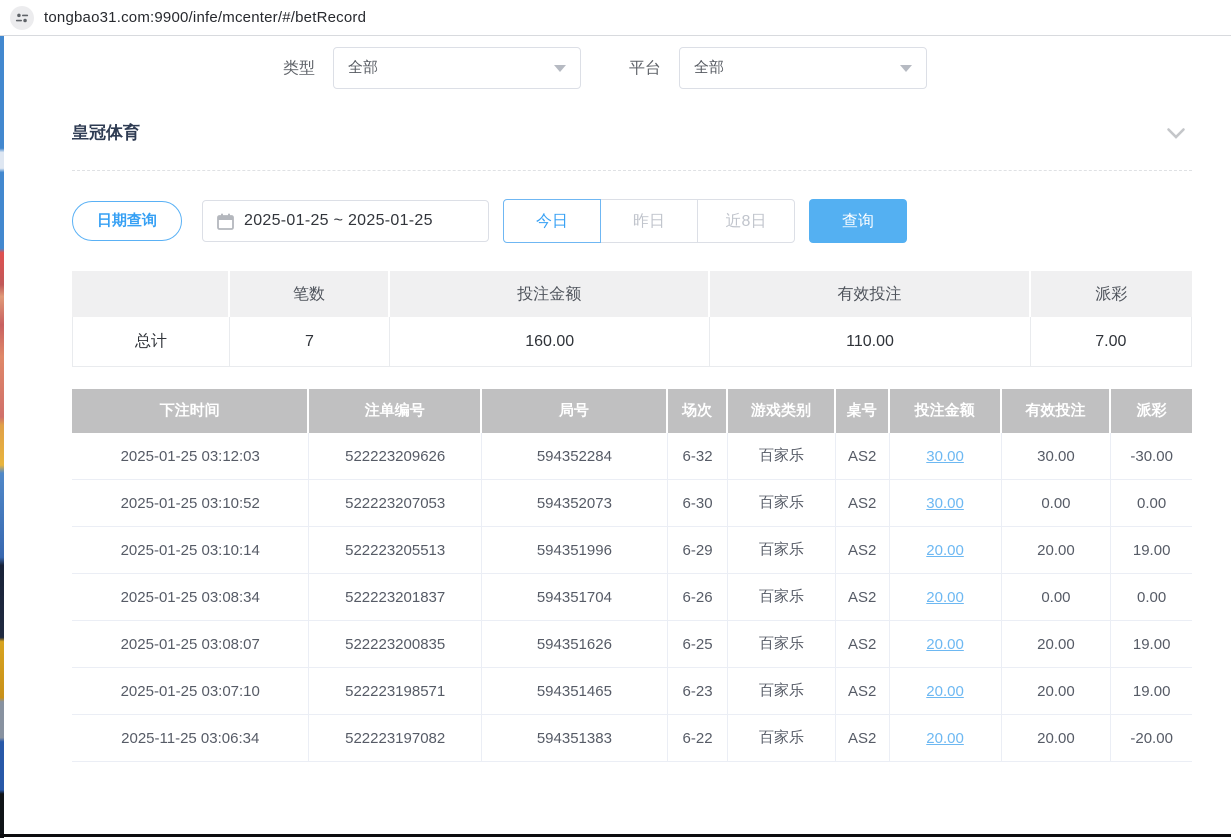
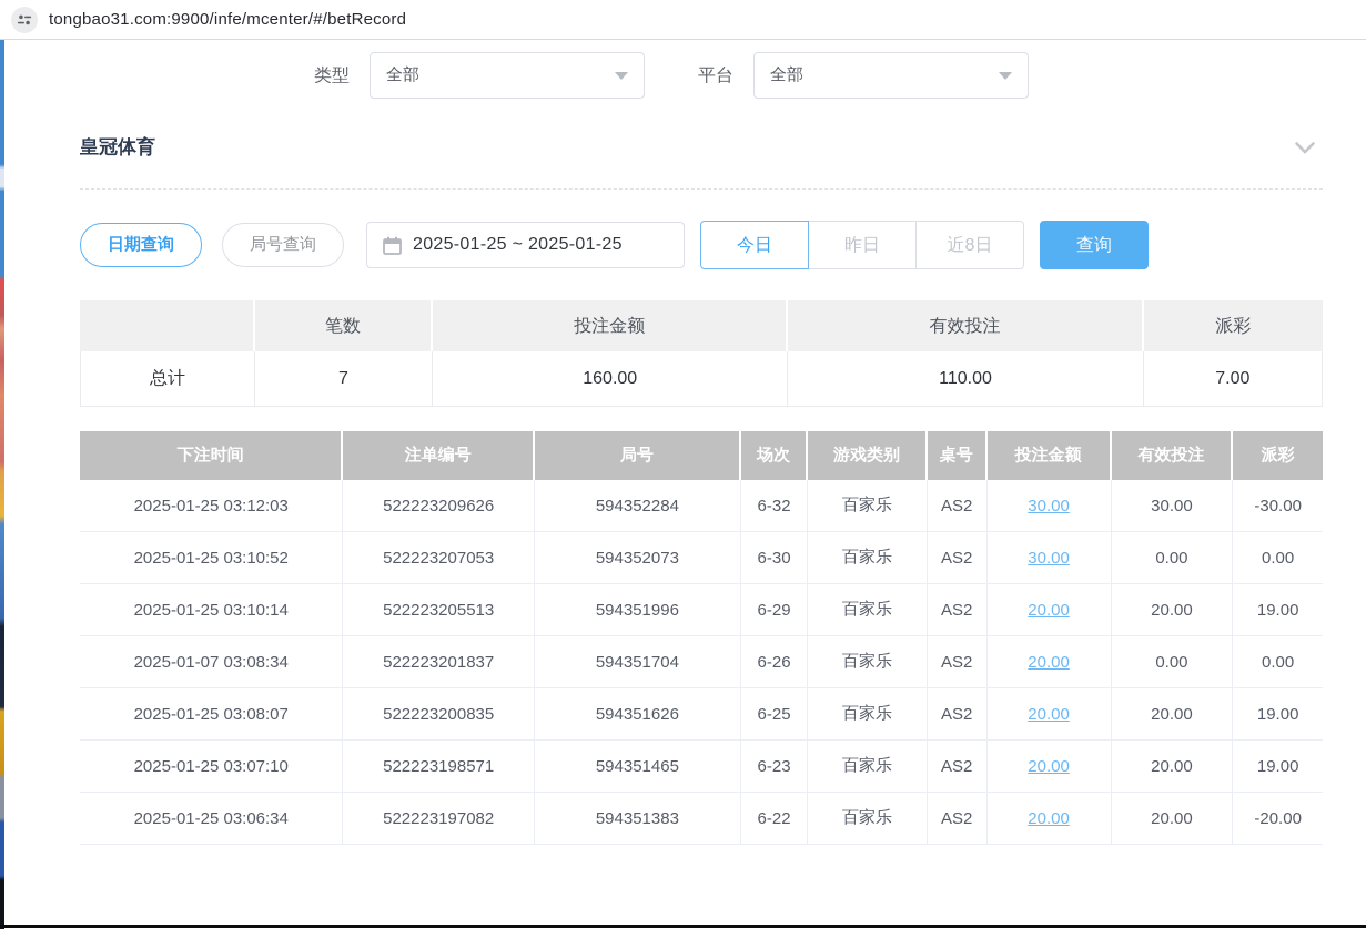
  tongbao31.com:9900/infe/mcenter/#/betRecord
  类型
  全部
  平台
  全部
  皇冠体育
  日期查询
+ 局号查询
  2025-01-25 ~ 2025-01-25
  今日
  昨日
  近8日
  查询
  	笔数	投注金额	有效投注	派彩
  总计	7	160.00	110.00	7.00
  下注时间	注单编号	局号	场次	游戏类别	桌号	投注金额	有效投注	派彩
  2025-01-25 03:12:03	522223209626	594352284	6-32	百家乐	AS2	30.00	30.00	-30.00
  2025-01-25 03:10:52	522223207053	594352073	6-30	百家乐	AS2	30.00	0.00	0.00
  2025-01-25 03:10:14	522223205513	594351996	6-29	百家乐	AS2	20.00	20.00	19.00
- 2025-01-25 03:08:34	522223201837	594351704	6-26	百家乐	AS2	20.00	0.00	0.00
+ 2025-01-07 03:08:34	522223201837	594351704	6-26	百家乐	AS2	20.00	0.00	0.00
  2025-01-25 03:08:07	522223200835	594351626	6-25	百家乐	AS2	20.00	20.00	19.00
  2025-01-25 03:07:10	522223198571	594351465	6-23	百家乐	AS2	20.00	20.00	19.00
- 2025-11-25 03:06:34	522223197082	594351383	6-22	百家乐	AS2	20.00	20.00	-20.00
+ 2025-01-25 03:06:34	522223197082	594351383	6-22	百家乐	AS2	20.00	20.00	-20.00
